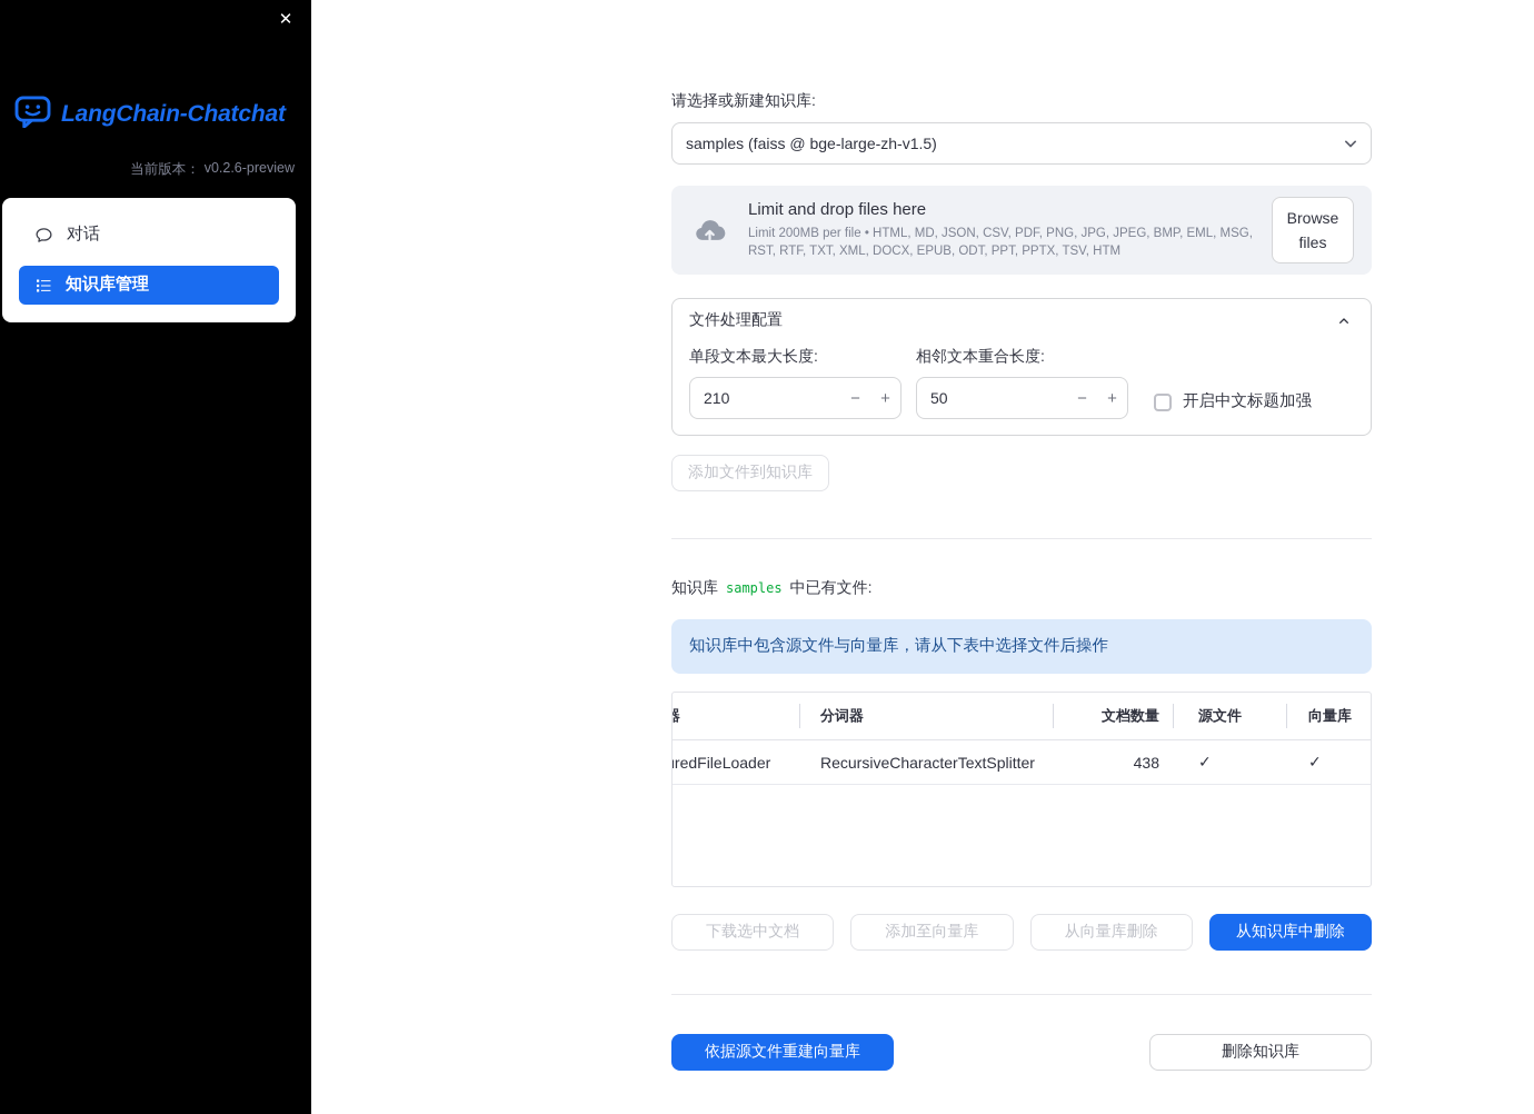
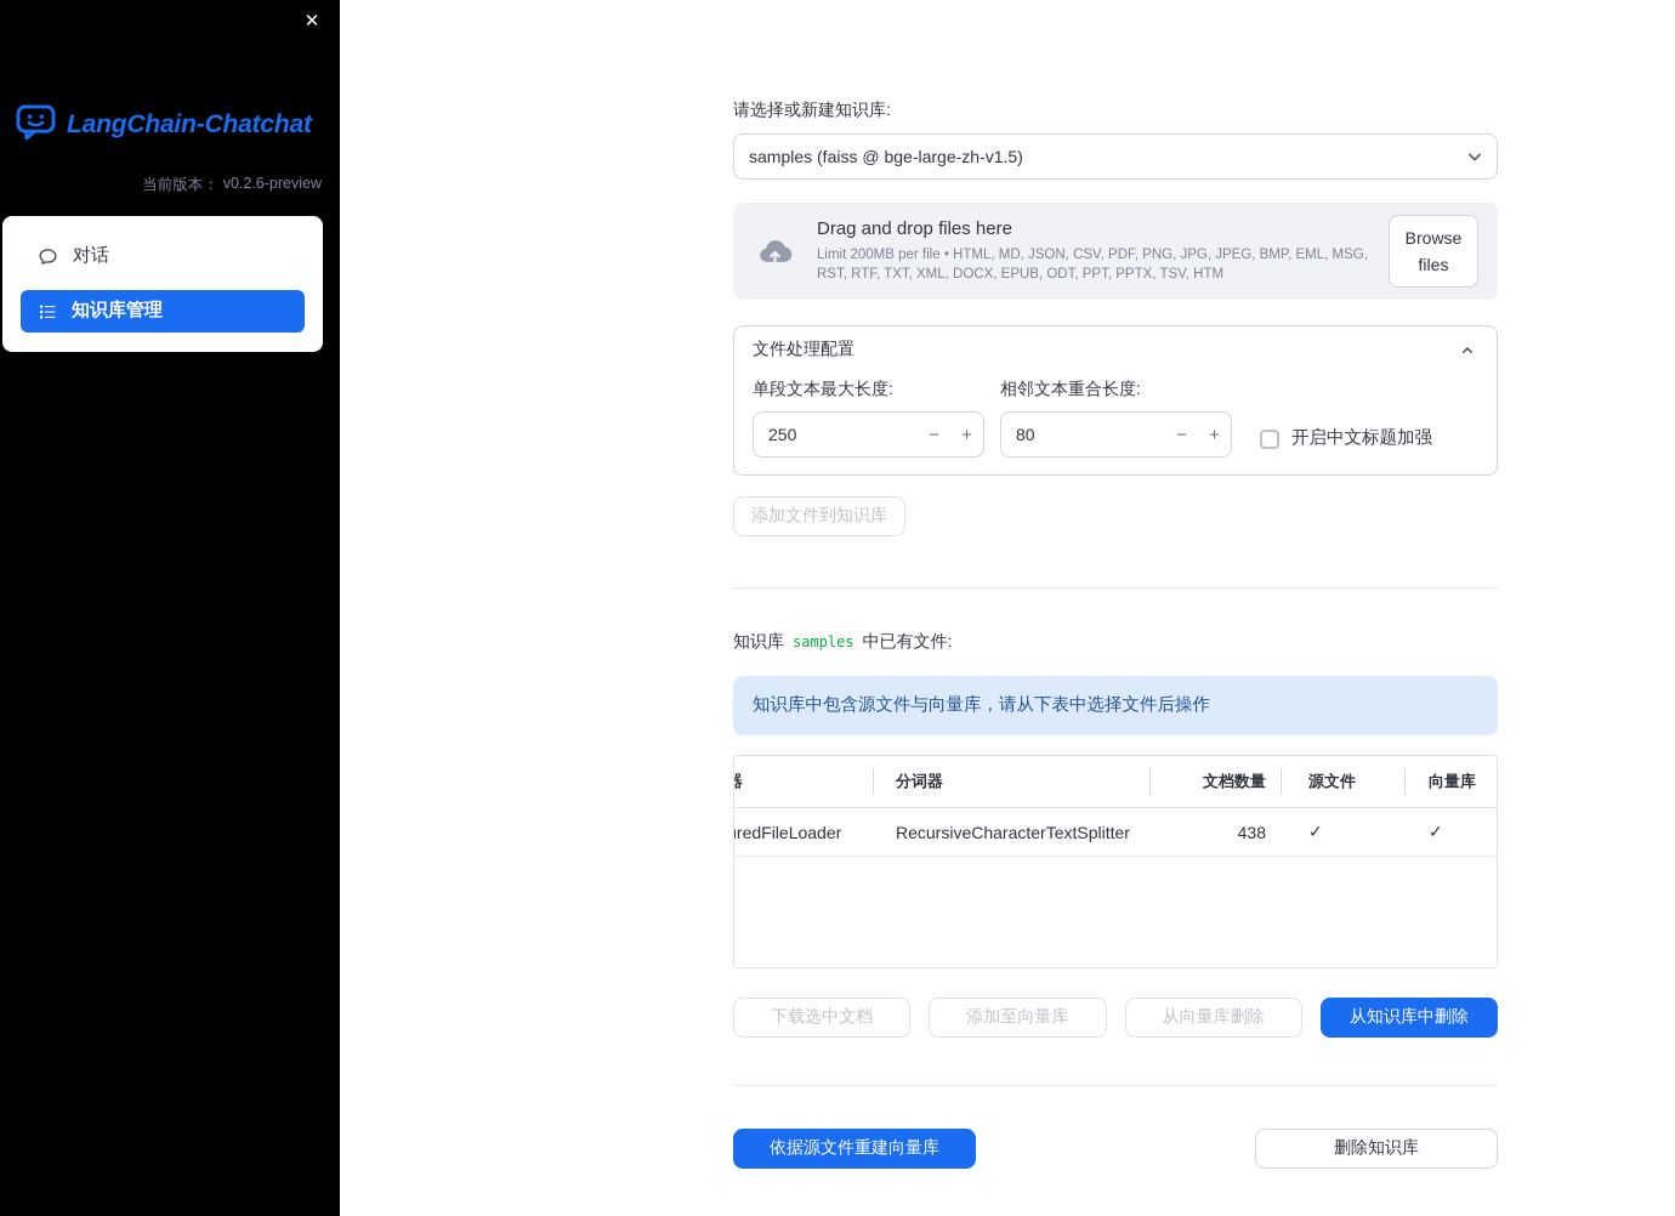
  ✕
  LangChain-Chatchat
  当前版本：
  v0.2.6-preview
  对话
  知识库管理
  请选择或新建知识库:
  samples (faiss @ bge-large-zh-v1.5)
- Limit and drop files here
+ Drag and drop files here
  Limit 200MB per file • HTML, MD, JSON, CSV, PDF, PNG, JPG, JPEG, BMP, EML, MSG, RST, RTF, TXT, XML, DOCX, EPUB, ODT, PPT, PPTX, TSV, HTM
  Browse files
  文件处理配置
  单段文本最大长度:
- 210
+ 250
  −
  +
  相邻文本重合长度:
- 50
+ 80
  −
  +
  开启中文标题加强
  添加文件到知识库
  知识库
  samples
  中已有文件:
  知识库中包含源文件与向量库，请从下表中选择文件后操作
  分词器
  文档数量
  源文件
  向量库
  RecursiveCharacterTextSplitter
  438
  ✓
  ✓
  下载选中文档
  添加至向量库
  从向量库删除
  从知识库中删除
  依据源文件重建向量库
  删除知识库
